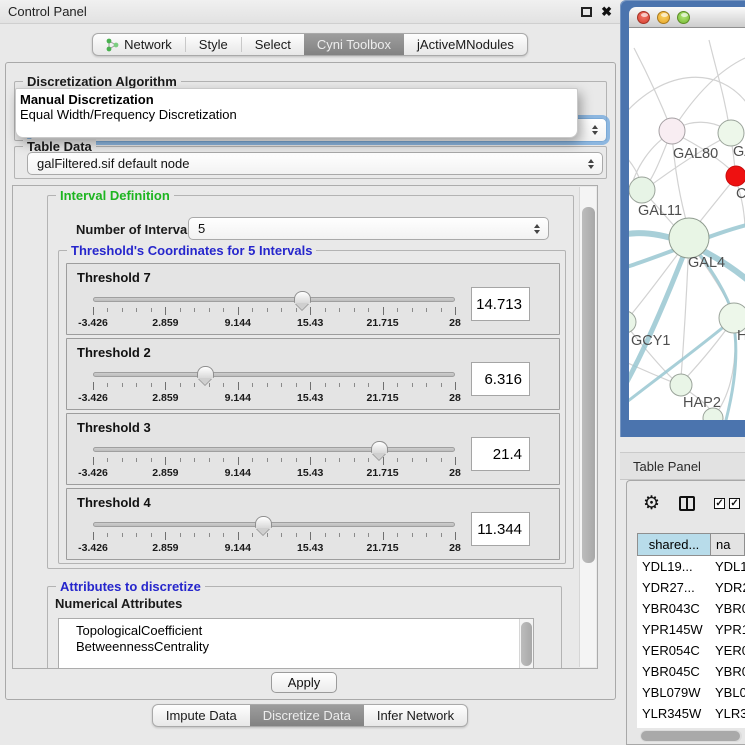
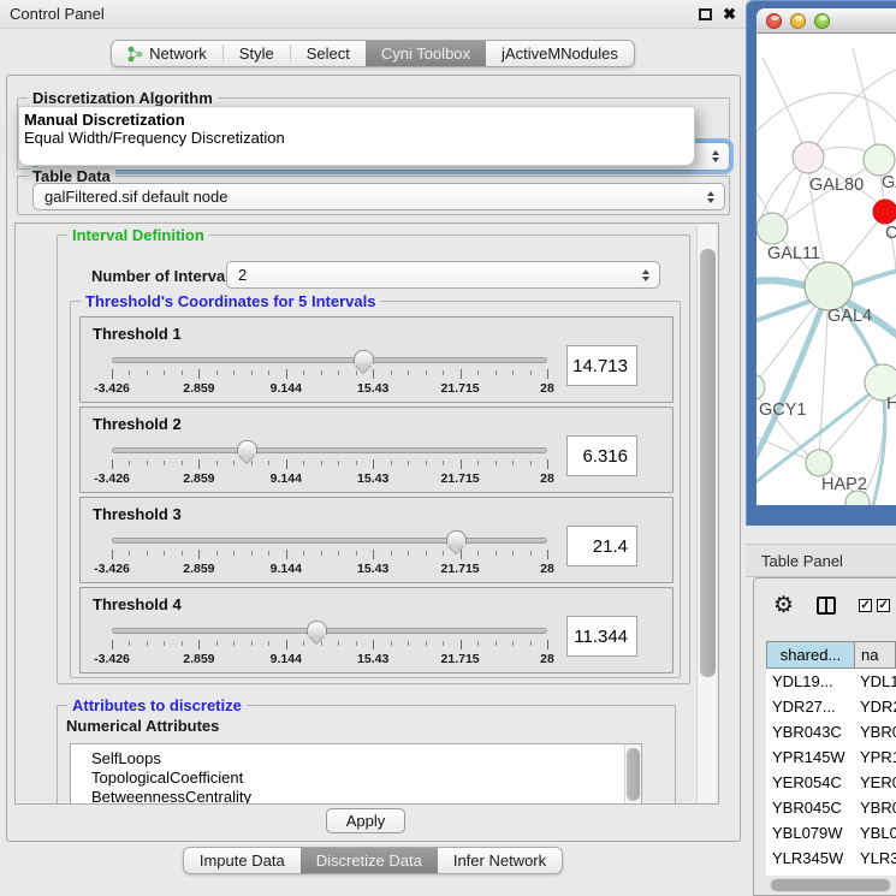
  Control Panel
  ✖
  Network
  Style
  Select
  Cyni Toolbox
  jActiveMNodules
  Discretization Algorithm
  Manual Discretization
  Equal Width/Frequency Discretization
  Table Data
  galFiltered.sif default node
  Interval Definition
  Number of Interva
- 5
+ 2
  Threshold's Coordinates for 5 Intervals
- Threshold 7
+ Threshold 1
  -3.426
  2.859
  9.144
  15.43
  21.715
  28
  14.713
  Threshold 2
  -3.426
  2.859
  9.144
  15.43
  21.715
  28
  6.316
  Threshold 3
  -3.426
  2.859
  9.144
  15.43
  21.715
  28
  21.4
  Threshold 4
  -3.426
  2.859
  9.144
  15.43
  21.715
  28
  11.344
  Attributes to discretize
  Numerical Attributes
+ SelfLoops
  TopologicalCoefficient
  BetweennessCentrality
  Apply
  Impute Data
  Discretize Data
  Infer Network
  GAL80
  GAL11
  C
  GAL4
  GCY1
  H
  HAP2
  Table Panel
  ⚙
  ✓
  ✓
  shared...
  na
  YDL19...
  YDL1
  YDR27...
  YDR
  YBR043C
  YBR
  YPR145W
  YPR
  YER054C
  YER
  YBR045C
  YBR
  YBL079W
  YBL0
  YLR345W
  YLR3
